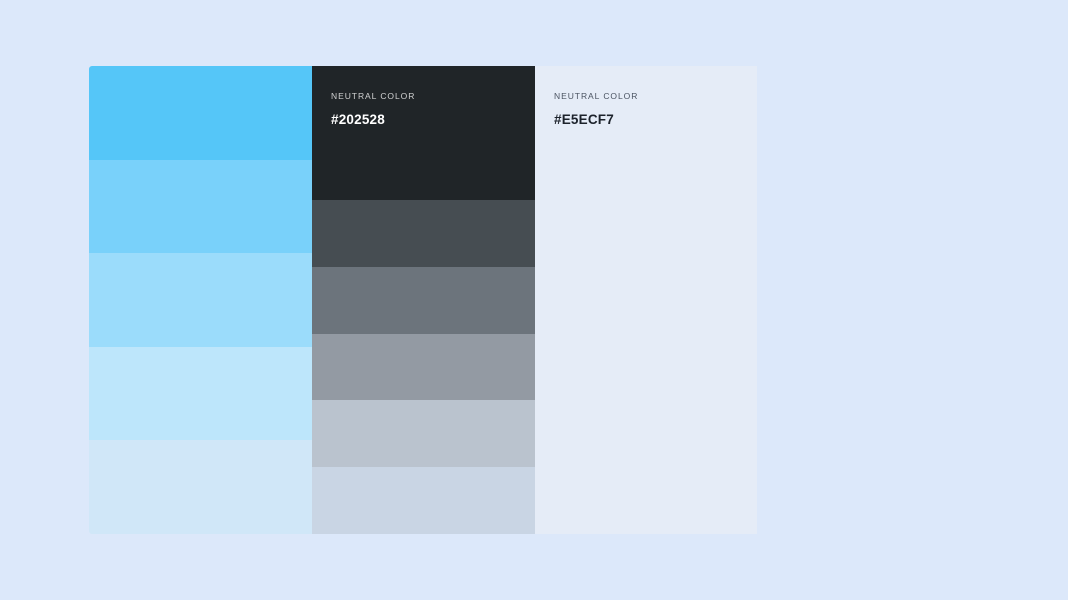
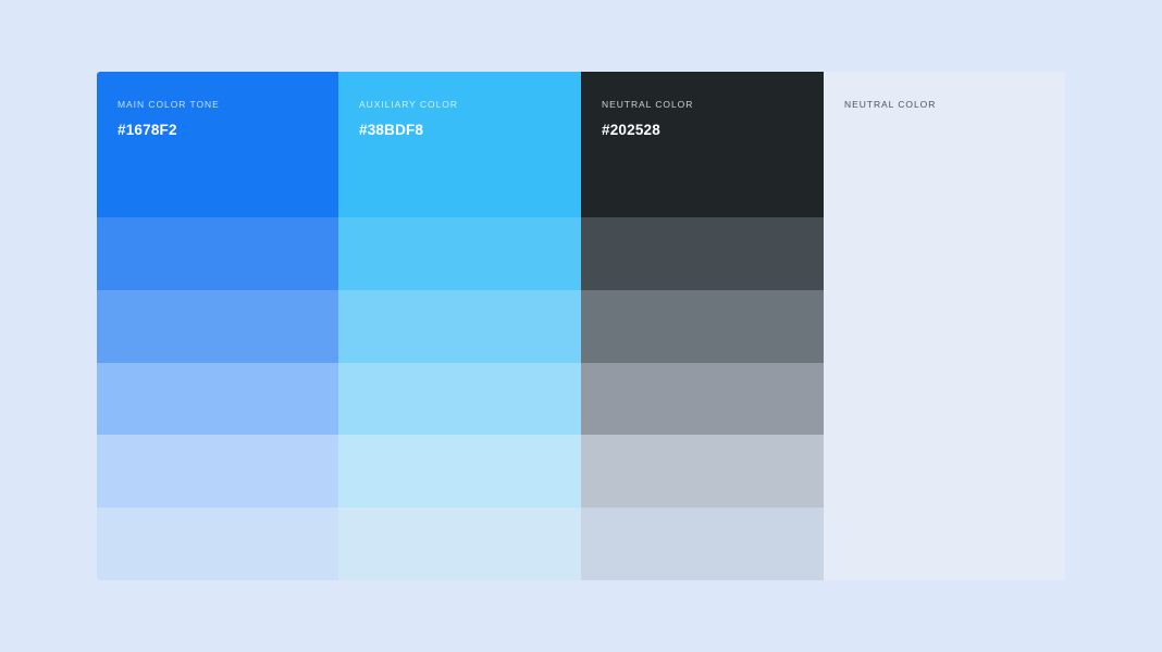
+ MAIN COLOR TONE
+ #1678F2
+ AUXILIARY COLOR
+ #38BDF8
  NEUTRAL COLOR
  #202528
  NEUTRAL COLOR
- #E5ECF7
